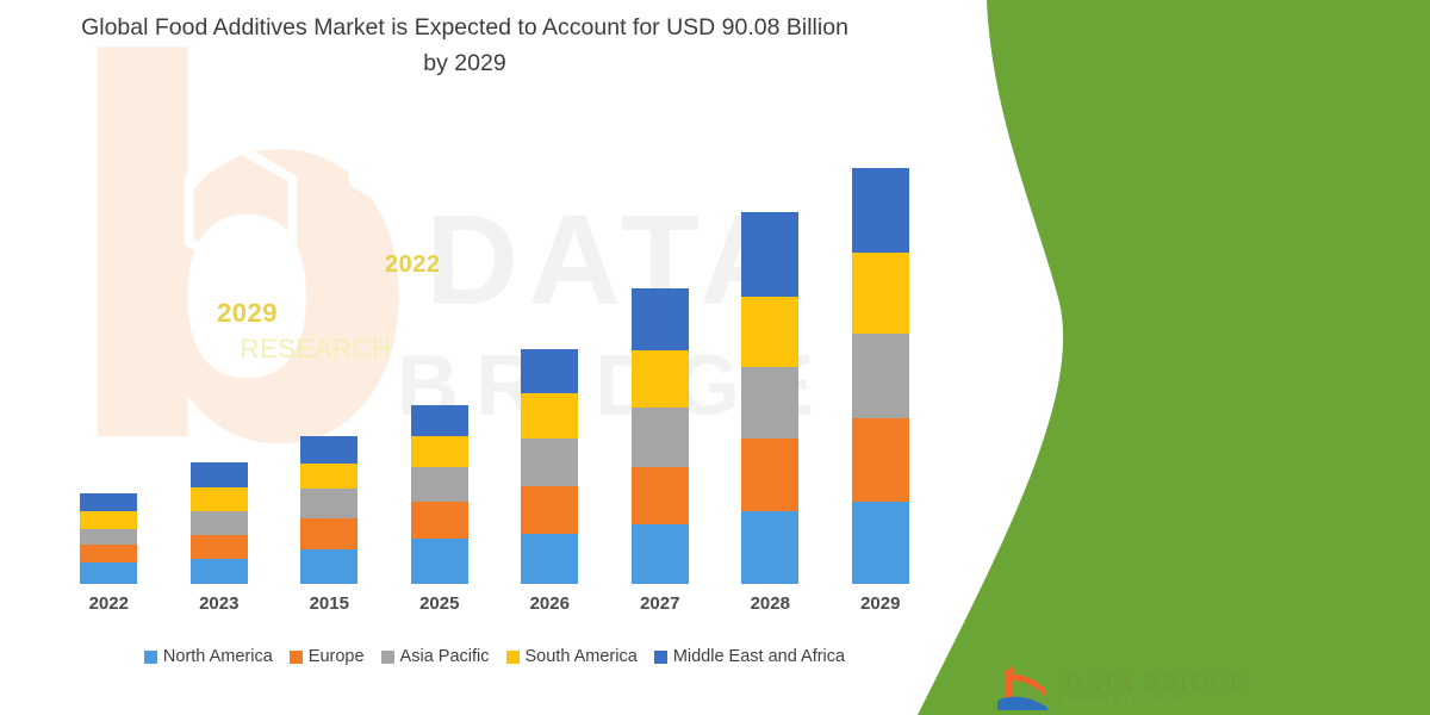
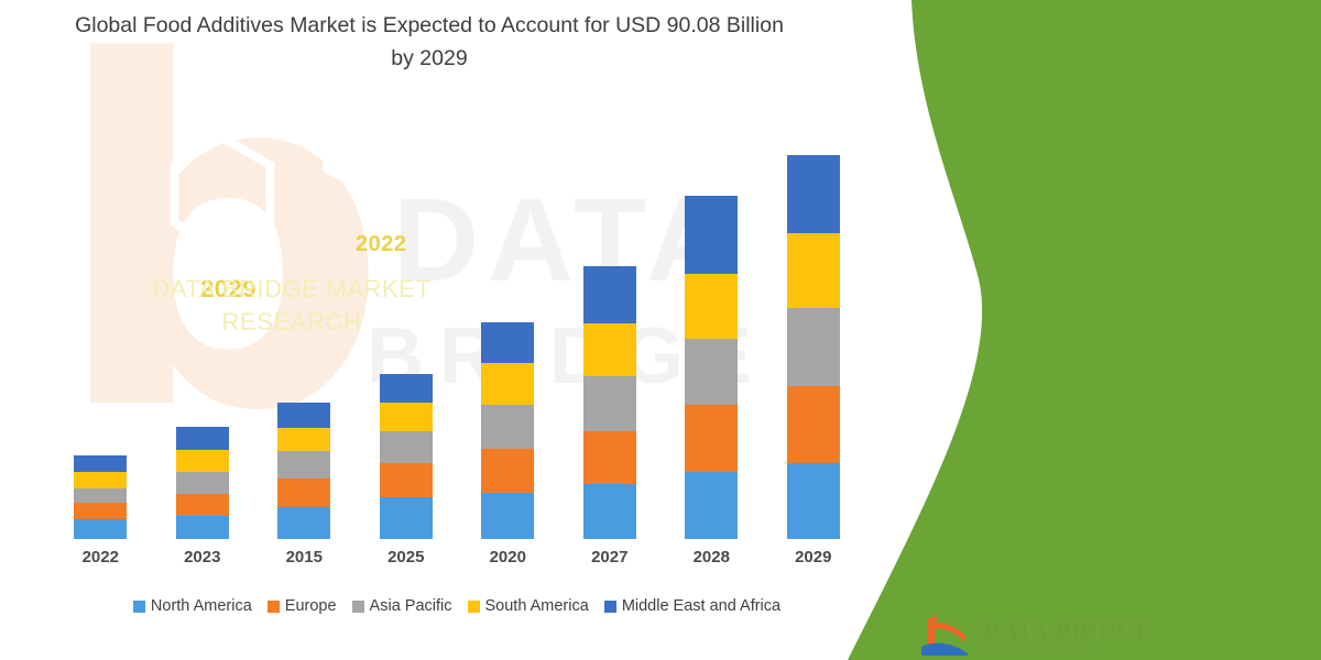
  b
  DAT
  Global Food Additives Market is Expected to Account for USD 90.08 Billion by 2029
  2022
  2023
  2015
  2025
- 2026
+ 2020
  2027
  2028
  2029
  North America
  Europe
  Asia Pacific
  South America
  Middle East and Africa
  By Regions, 2022 to 2029
  2022
  2029
+ DATA BRIDGE MARKET
  RESEARCH
